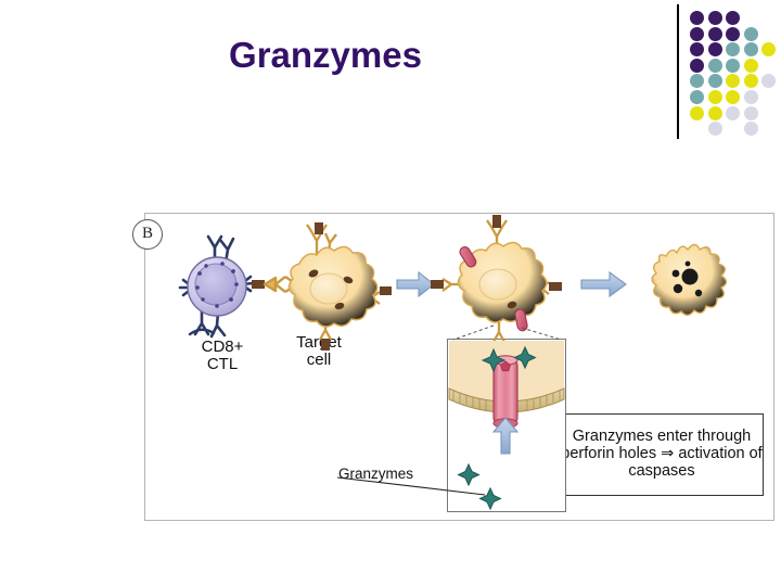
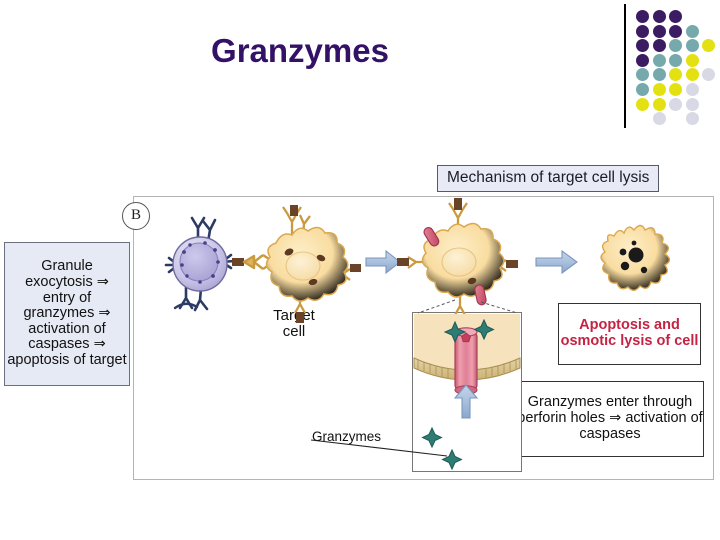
  Granzymes
  B
+ Mechanism of target cell lysis
+ Granule exocytosis ⇒ entry of granzymes ⇒ activation of caspases ⇒ apoptosis of target
+ Apoptosis and osmotic lysis of cell
  Granzymes enter through erforin holes ⇒ activation of caspases
- CD8+
- CTL
  Taret
  cell
  Granzymes
